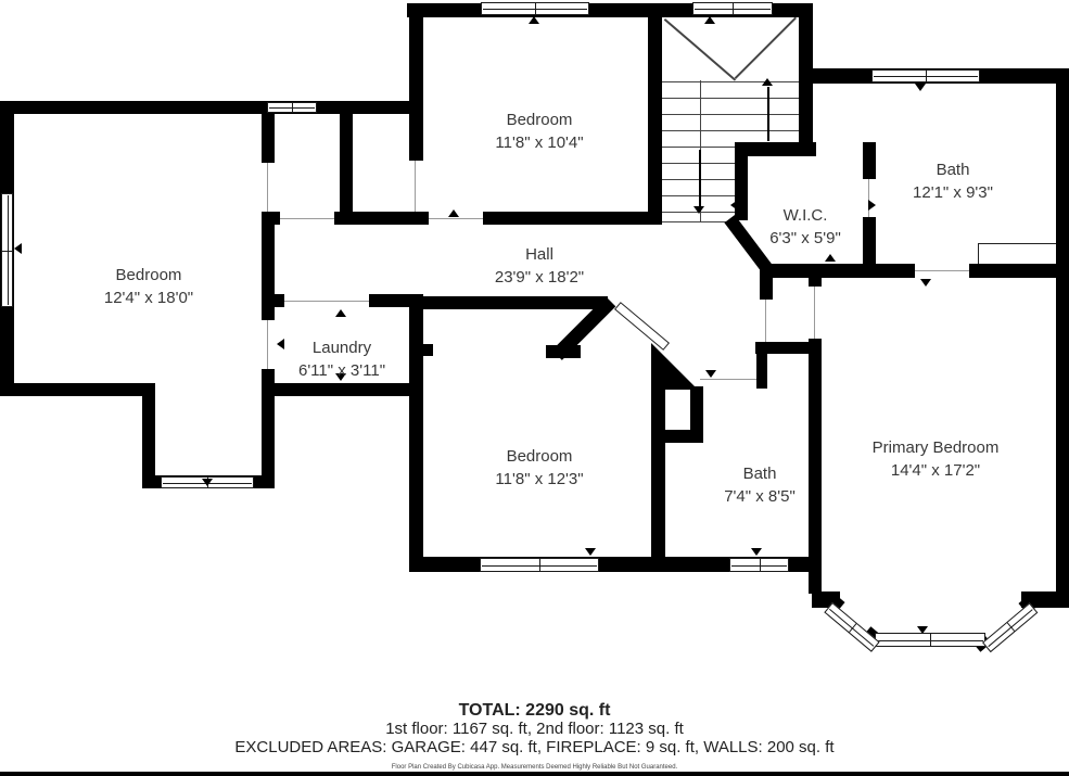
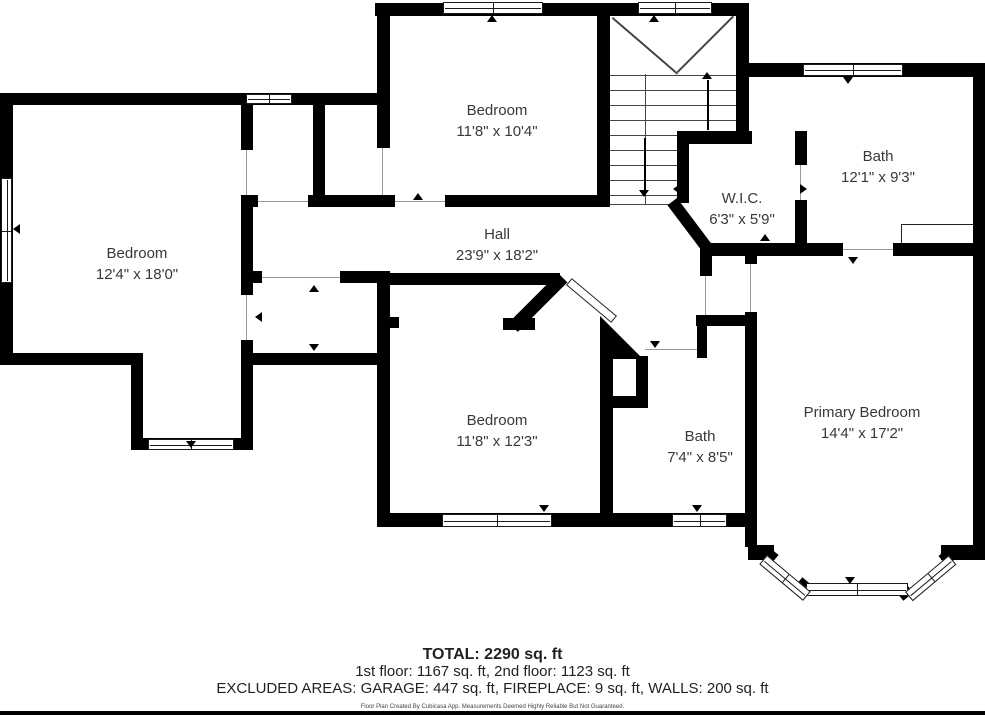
  Bedroom
  11'8" x 10'4"
  Bath
  12'1" x 9'3"
  W.I.C.
  6'3" x 5'9"
  Hall
  23'9" x 18'2"
  Bedroom
  12'4" x 18'0"
- Laundry
- 6'11" x 3'11"
  Bedroom
  11'8" x 12'3"
  Bath
  7'4" x 8'5"
  Primary Bedroom
  14'4" x 17'2"
  TOTAL: 2290 sq. ft
  1st floor: 1167 sq. ft, 2nd floor: 1123 sq. ft
  EXCLUDED AREAS: GARAGE: 447 sq. ft, FIREPLACE: 9 sq. ft, WALLS: 200 sq. ft
